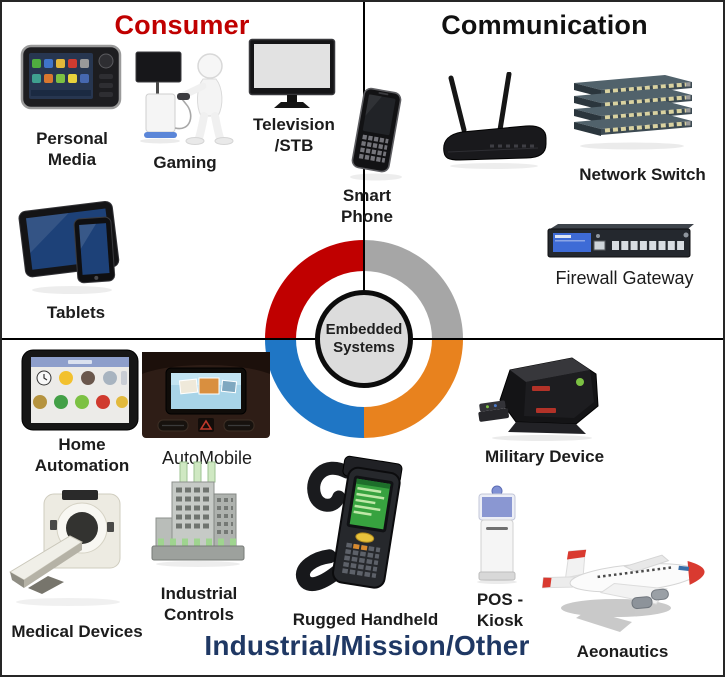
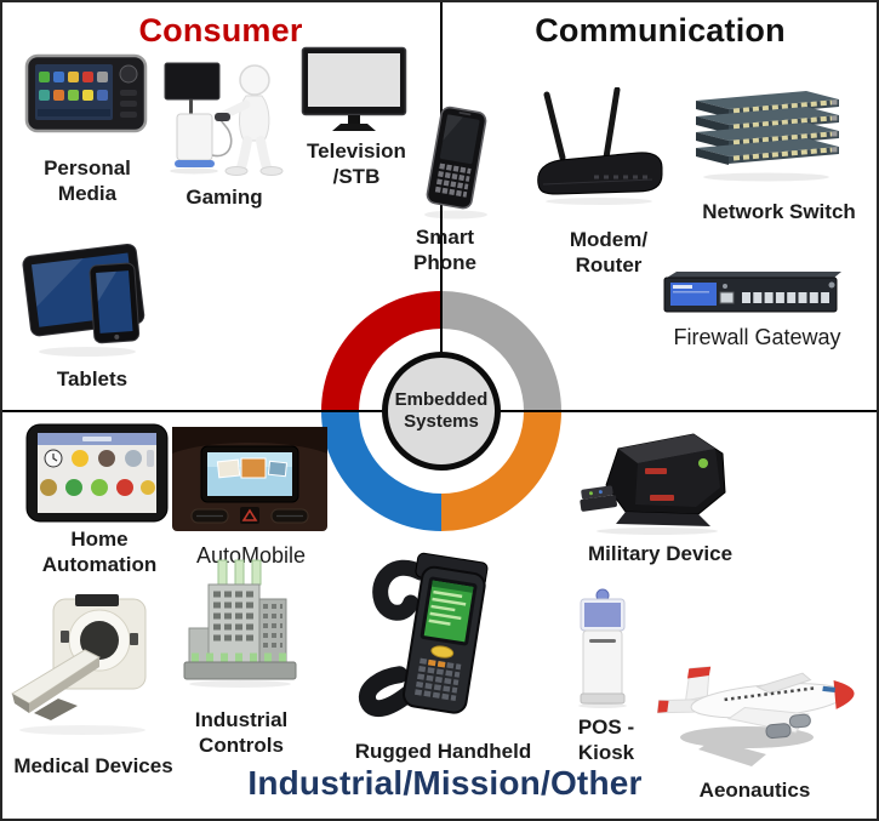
  Consumer
  Communication
  Industrial/Mission/Other
  Embedded Systems
  Personal Media
  Gaming
  Television /STB
  Smart Phone
  Tablets
+ Modem/ Router
  Network Switch
  Firewall Gateway
  Home Automation
  AutoMobile
  Military Device
  Medical Devices
  Industrial Controls
  Rugged Handheld
  POS - Kiosk
  Aeonautics
